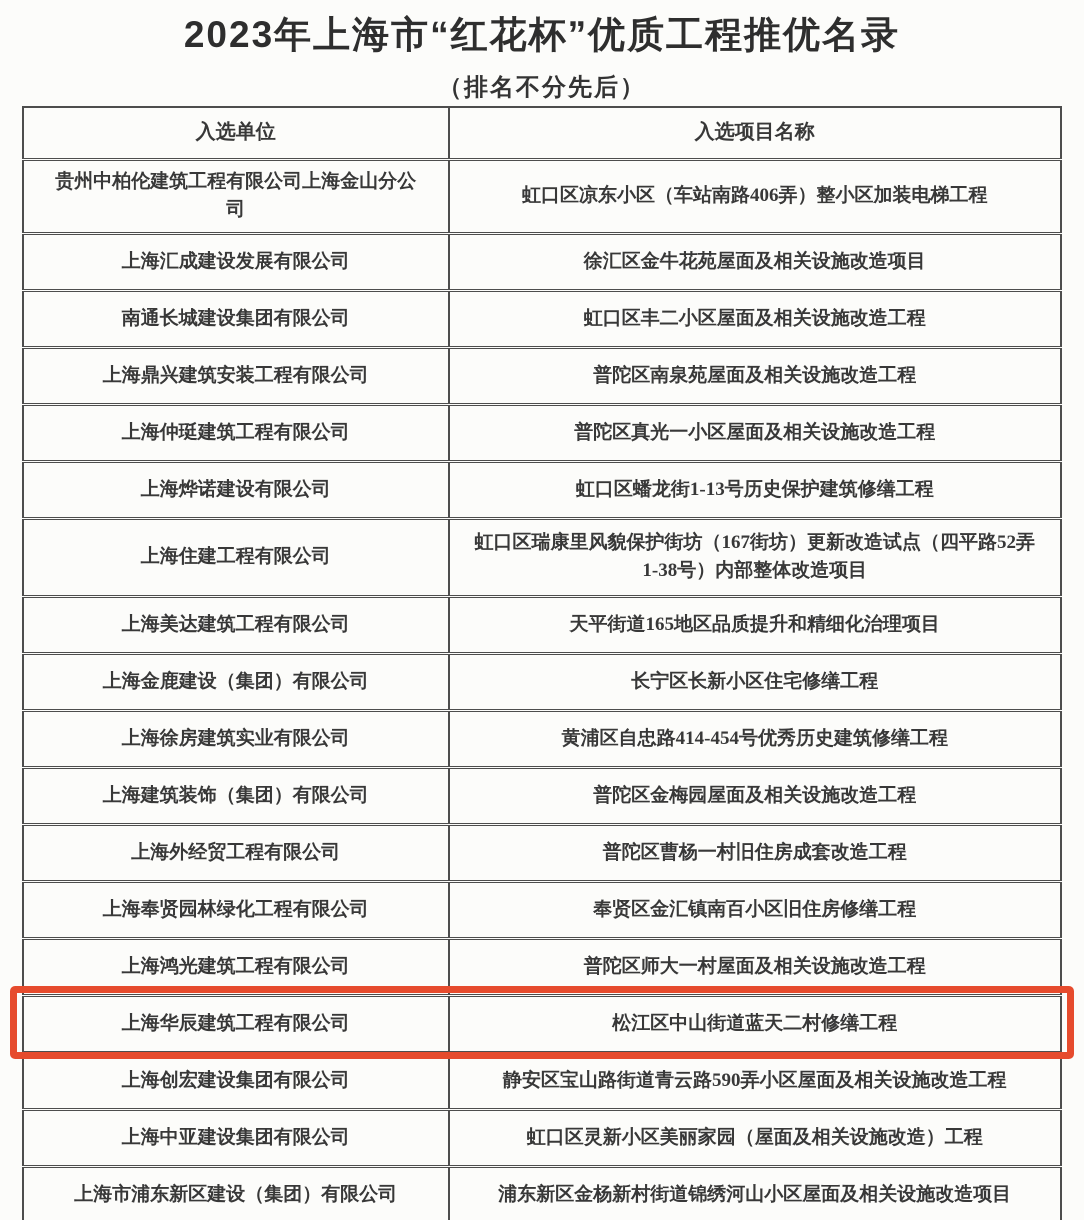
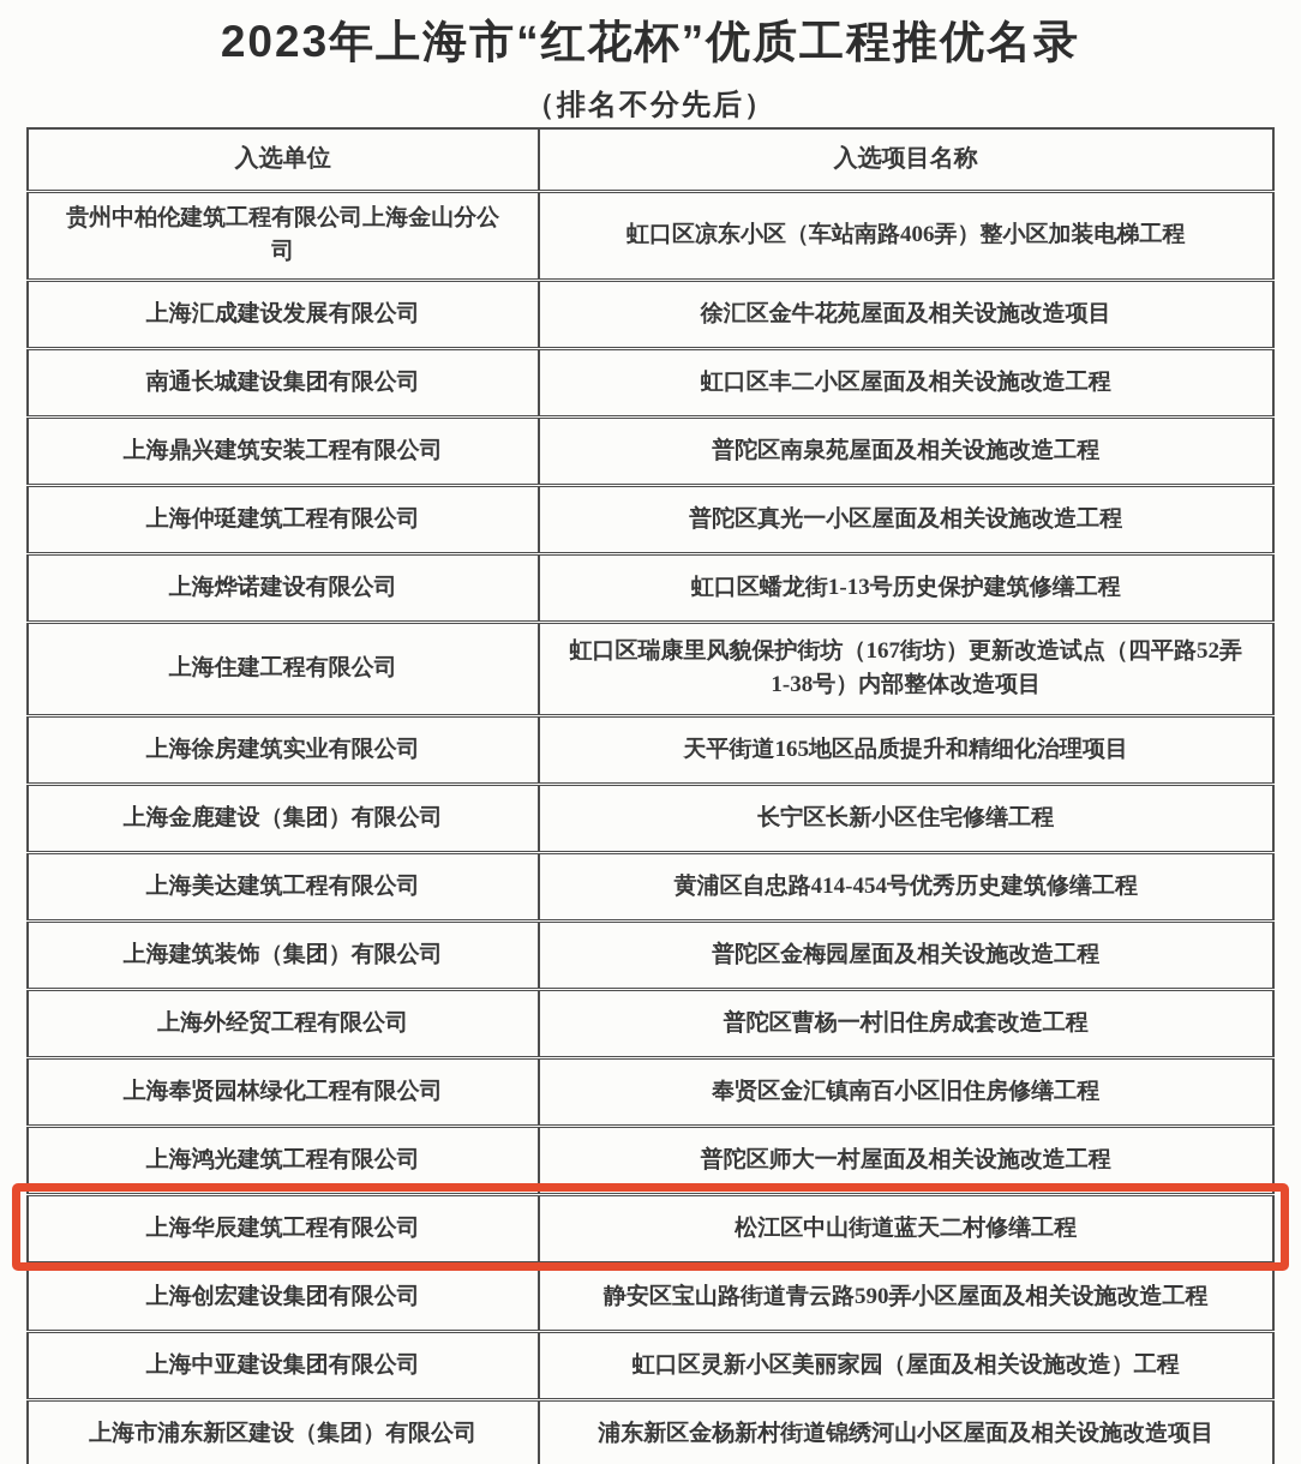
  2023年上海市“红花杯”优质工程推优名录
  （排名不分先后）
  入选单位	入选项目名称
  贵州中柏伦建筑工程有限公司上海金山分公司	虹口区凉东小区（车站南路406弄）整小区加装电梯工程
  上海汇成建设发展有限公司	徐汇区金牛花苑屋面及相关设施改造项目
  南通长城建设集团有限公司	虹口区丰二小区屋面及相关设施改造工程
  上海鼎兴建筑安装工程有限公司	普陀区南泉苑屋面及相关设施改造工程
  上海仲珽建筑工程有限公司	普陀区真光一小区屋面及相关设施改造工程
  上海烨诺建设有限公司	虹口区蟠龙街1-13号历史保护建筑修缮工程
  上海住建工程有限公司	虹口区瑞康里风貌保护街坊（167街坊）更新改造试点（四平路52弄1-38号）内部整体改造项目
- 上海美达建筑工程有限公司	天平街道165地区品质提升和精细化治理项目
+ 上海徐房建筑实业有限公司	天平街道165地区品质提升和精细化治理项目
  上海金鹿建设（集团）有限公司	长宁区长新小区住宅修缮工程
- 上海徐房建筑实业有限公司	黄浦区自忠路414-454号优秀历史建筑修缮工程
+ 上海美达建筑工程有限公司	黄浦区自忠路414-454号优秀历史建筑修缮工程
  上海建筑装饰（集团）有限公司	普陀区金梅园屋面及相关设施改造工程
  上海外经贸工程有限公司	普陀区曹杨一村旧住房成套改造工程
  上海奉贤园林绿化工程有限公司	奉贤区金汇镇南百小区旧住房修缮工程
  上海鸿光建筑工程有限公司	普陀区师大一村屋面及相关设施改造工程
  上海华辰建筑工程有限公司	松江区中山街道蓝天二村修缮工程
  上海创宏建设集团有限公司	静安区宝山路街道青云路590弄小区屋面及相关设施改造工程
  上海中亚建设集团有限公司	虹口区灵新小区美丽家园（屋面及相关设施改造）工程
  上海市浦东新区建设（集团）有限公司	浦东新区金杨新村街道锦绣河山小区屋面及相关设施改造项目
